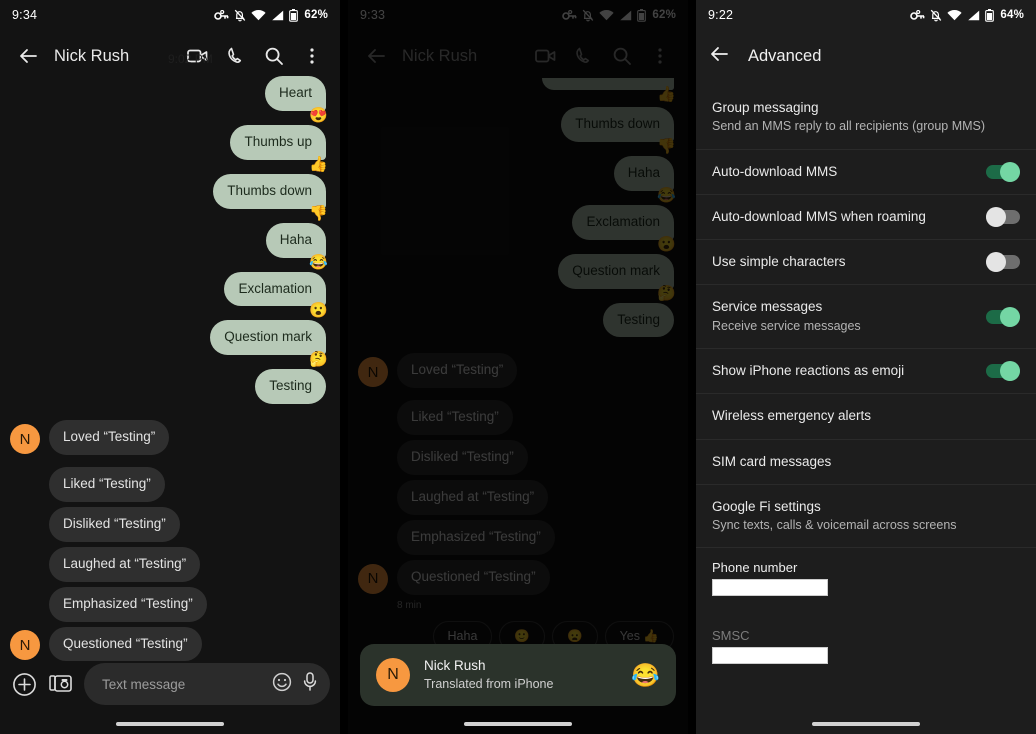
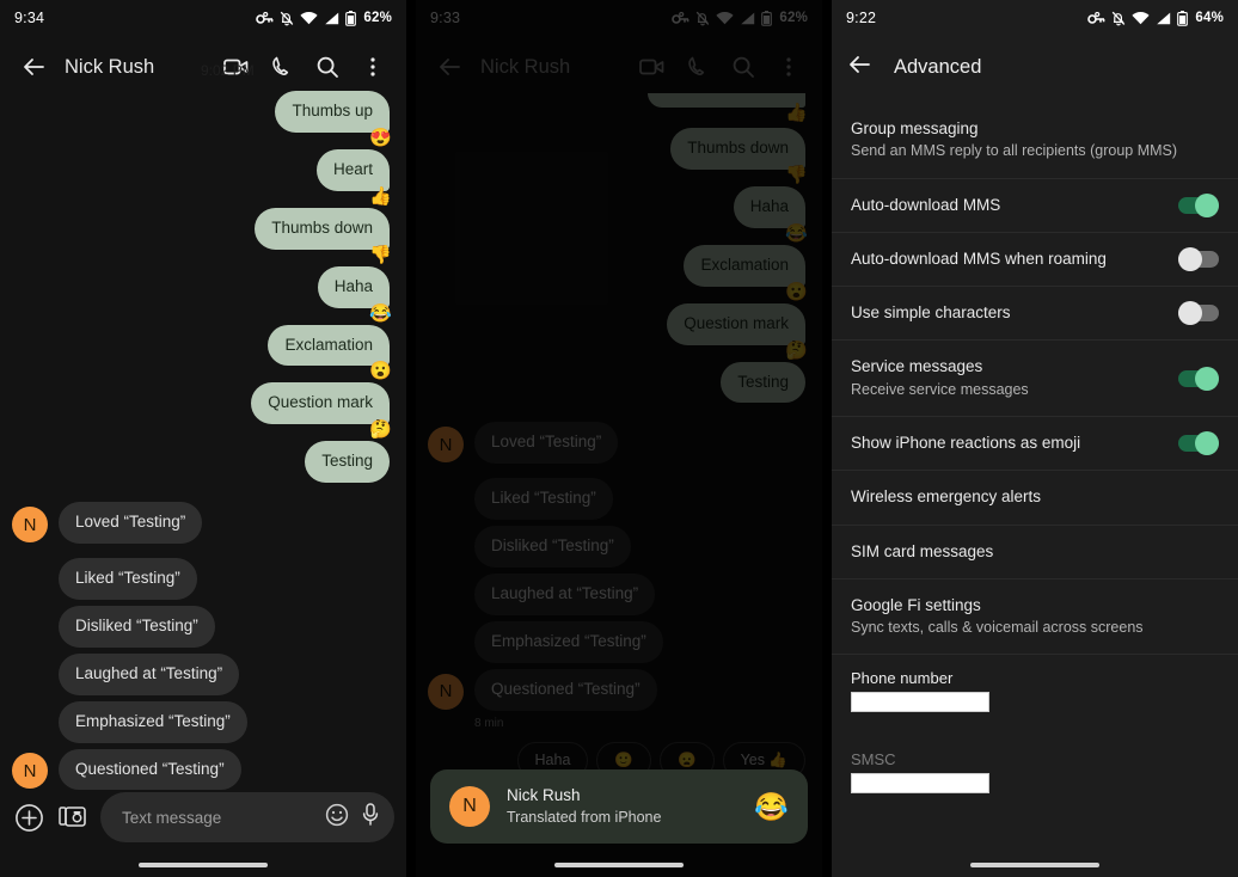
  9:34
  62%
  Nick Rush
  9:02 PM
- Heart
+ Thumbs up
  😍
- Thumbs up
+ Heart
  👍
  Thumbs down
  👎
  Haha
  😂
  Exclamation
  😮
  Question mark
  🤔
  Testing
  N
  Loved “Testing”
  Liked “Testing”
  Disliked “Testing”
  Laughed at “Testing”
  Emphasized “Testing”
  N
  Questioned “Testing”
  Text message
  9:33
  62%
  Nick Rush
  👍
  Thumbs down
  👎
  Haha
  😂
  Exclamation
  😮
  Question mark
  🤔
  Testing
  N
  Loved “Testing”
  Liked “Testing”
  Disliked “Testing”
  Laughed at “Testing”
  Emphasized “Testing”
  N
  Questioned “Testing”
  8 min
  Haha
  🙂
  😦
  Yes 👍
  N
  Nick Rush
  Translated from iPhone
  😂
  9:22
  64%
  Advanced
  Group messaging
  Send an MMS reply to all recipients (group MMS)
  Auto-download MMS
  Auto-download MMS when roaming
  Use simple characters
  Service messages
  Receive service messages
  Show iPhone reactions as emoji
  Wireless emergency alerts
  SIM card messages
  Google Fi settings
  Sync texts, calls & voicemail across screens
  Phone number
  SMSC
